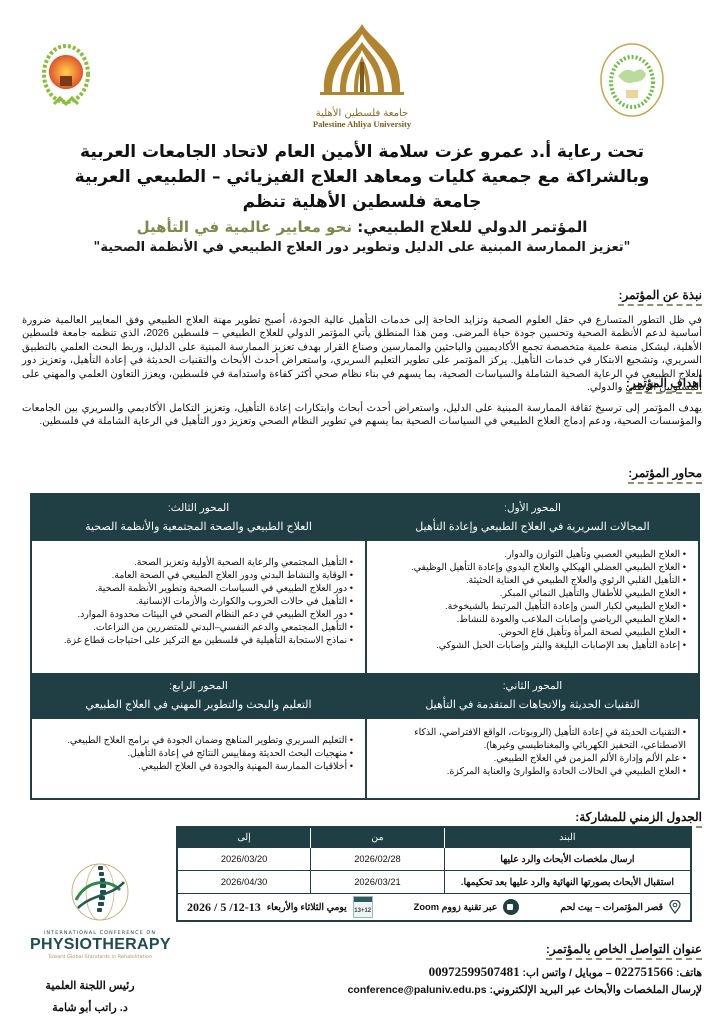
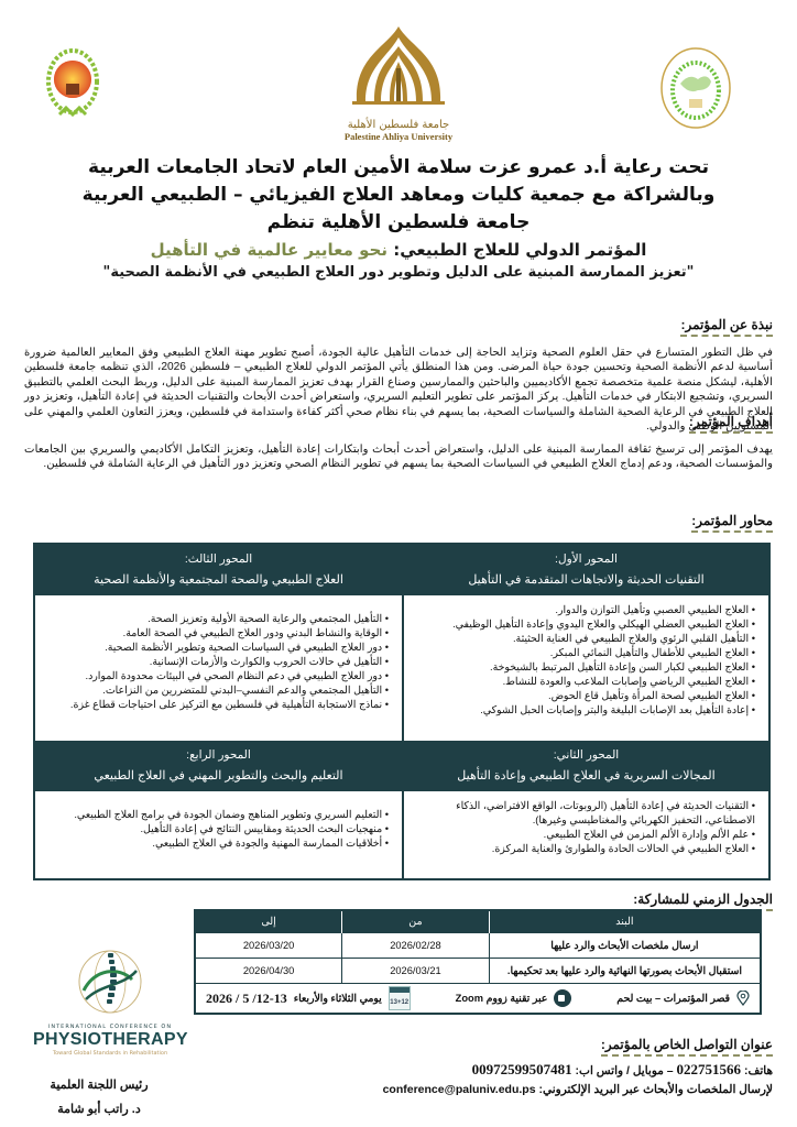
  جامعة فلسطين الأهلية
  Palestine Ahliya University
  تحت رعاية أ.د عمرو عزت سلامة الأمين العام لاتحاد الجامعات العربية
  وبالشراكة مع جمعية كليات ومعاهد العلاج الفيزيائي – الطبيعي العربية
  جامعة فلسطين الأهلية تنظم
  المؤتمر الدولي للعلاج الطبيعي: نحو معايير عالمية في التأهيل
  "تعزيز الممارسة المبنية على الدليل وتطوير دور العلاج الطبيعي في الأنظمة الصحية"
  نبذة عن المؤتمر:
  في ظل التطور المتسارع في حقل العلوم الصحية وتزايد الحاجة إلى خدمات التأهيل عالية الجودة، أصبح تطوير مهنة العلاج الطبيعي وفق المعايير العالمية ضرورة أساسية لدعم الأنظمة الصحية وتحسين جودة حياة المرضى. ومن هذا المنطلق يأتي المؤتمر الدولي للعلاج الطبيعي – فلسطين 2026، الذي تنظمه جامعة فلسطين الأهلية، ليشكل منصة علمية متخصصة تجمع الأكاديميين والباحثين والممارسين وصناع القرار بهدف تعزيز الممارسة المبنية على الدليل، وربط البحث العلمي بالتطبيق السريري، وتشجيع الابتكار في خدمات التأهيل. يركز المؤتمر على تطوير التعليم السريري، واستعراض أحدث الأبحاث والتقنيات الحديثة في إعادة التأهيل، وتعزيز دور العلاج الطبيعي في الرعاية الصحية الشاملة والسياسات الصحية، بما يسهم في بناء نظام صحي أكثر كفاءة واستدامة في فلسطين، ويعزز التعاون العلمي والمهني على المستويين الوطني والدولي.
  أهداف المؤتمر:
  يهدف المؤتمر إلى ترسيخ ثقافة الممارسة المبنية على الدليل، واستعراض أحدث أبحاث وابتكارات إعادة التأهيل، وتعزيز التكامل الأكاديمي والسريري بين الجامعات والمؤسسات الصحية، ودعم إدماج العلاج الطبيعي في السياسات الصحية بما يسهم في تطوير النظام الصحي وتعزيز دور التأهيل في الرعاية الشاملة في فلسطين.
  محاور المؤتمر:
  المحور الأول:
- المجالات السريرية في العلاج الطبيعي وإعادة التأهيل
+ التقنيات الحديثة والاتجاهات المتقدمة في التأهيل
  المحور الثالث:
  العلاج الطبيعي والصحة المجتمعية والأنظمة الصحية
  العلاج الطبيعي العصبي وتأهيل التوازن والدوار.
  العلاج الطبيعي العضلي الهيكلي والعلاج اليدوي وإعادة التأهيل الوظيفي.
  التأهيل القلبي الرئوي والعلاج الطبيعي في العناية الحثيثة.
  العلاج الطبيعي للأطفال والتأهيل النمائي المبكر.
  العلاج الطبيعي لكبار السن وإعادة التأهيل المرتبط بالشيخوخة.
  العلاج الطبيعي الرياضي وإصابات الملاعب والعودة للنشاط.
  العلاج الطبيعي لصحة المرأة وتأهيل قاع الحوض.
  إعادة التأهيل بعد الإصابات البليغة والبتر وإصابات الحبل الشوكي.
  التأهيل المجتمعي والرعاية الصحية الأولية وتعزيز الصحة.
  الوقاية والنشاط البدني ودور العلاج الطبيعي في الصحة العامة.
  دور العلاج الطبيعي في السياسات الصحية وتطوير الأنظمة الصحية.
  التأهيل في حالات الحروب والكوارث والأزمات الإنسانية.
  دور العلاج الطبيعي في دعم النظام الصحي في البيئات محدودة الموارد.
  التأهيل المجتمعي والدعم النفسي–البدني للمتضررين من النزاعات.
  نماذج الاستجابة التأهيلية في فلسطين مع التركيز على احتياجات قطاع غزة.
  المحور الثاني:
- التقنيات الحديثة والاتجاهات المتقدمة في التأهيل
+ المجالات السريرية في العلاج الطبيعي وإعادة التأهيل
  المحور الرابع:
  التعليم والبحث والتطوير المهني في العلاج الطبيعي
  التقنيات الحديثة في إعادة التأهيل (الروبوتات، الواقع الافتراضي، الذكاء الاصطناعي، التحفيز الكهربائي والمغناطيسي وغيرها).
  علم الألم وإدارة الألم المزمن في العلاج الطبيعي.
  العلاج الطبيعي في الحالات الحادة والطوارئ والعناية المركزة.
  التعليم السريري وتطوير المناهج وضمان الجودة في برامج العلاج الطبيعي.
  منهجيات البحث الحديثة ومقاييس النتائج في إعادة التأهيل.
  أخلاقيات الممارسة المهنية والجودة في العلاج الطبيعي.
  الجدول الزمني للمشاركة:
  البند	من	إلى
  ارسال ملخصات الأبحاث والرد عليها	2026/02/28	2026/03/20
  استقبال الأبحاث بصورتها النهائية والرد عليها بعد تحكيمها.	2026/03/21	2026/04/30
  قصر المؤتمرات – بيت لحم عبر تقنية زووم Zoom يومي الثلاثاء والأربعاء 12-13/ 5 / 2026
  PHYSIOTHERAPY
  رئيس اللجنة العلمية
  د. راتب أبو شامة
  عنوان التواصل الخاص بالمؤتمر:
  هاتف: 022751566 – موبايل / واتس اب: 00972599507481
  لإرسال الملخصات والأبحاث عبر البريد الإلكتروني: conference@paluniv.edu.ps
